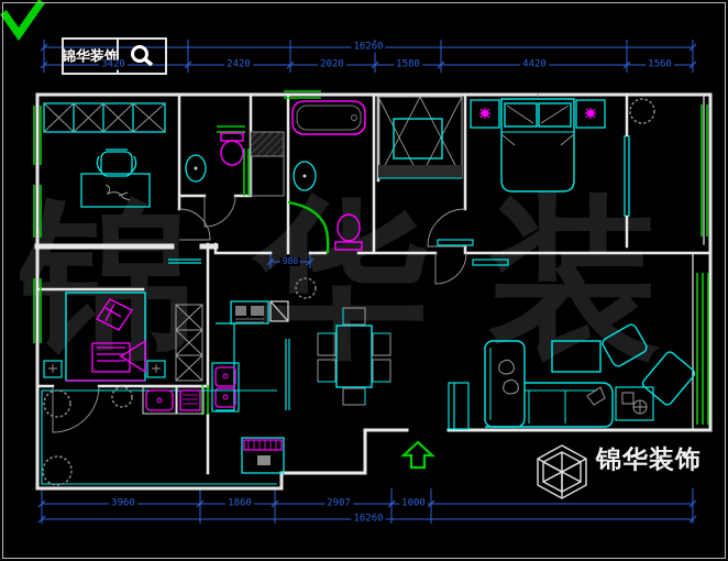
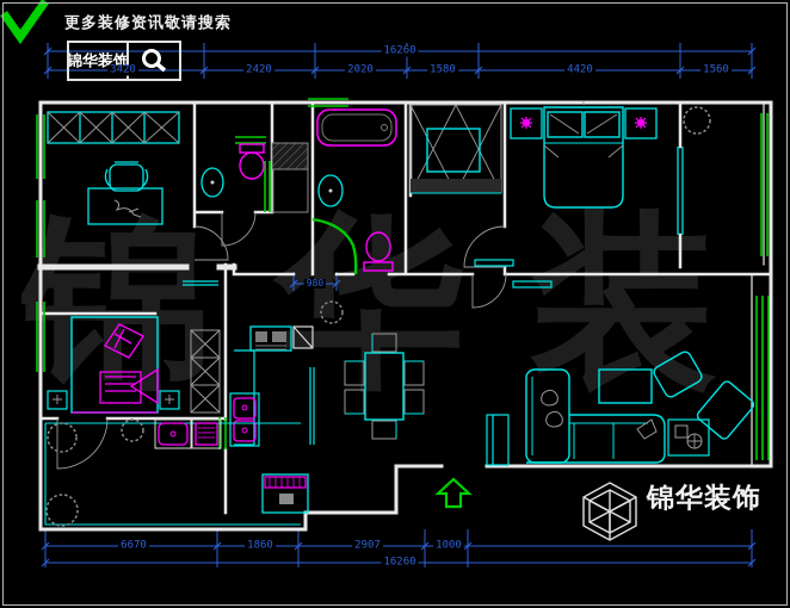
  锦 华 装
+ 更多装修资讯敬请搜索
  锦华装饰
  16260
  3420
  2420
  2020
  1580
  4420
  1560
- 3960
+ 6670
  1860
  2907
  1000
  16260
  980
  锦华装饰
